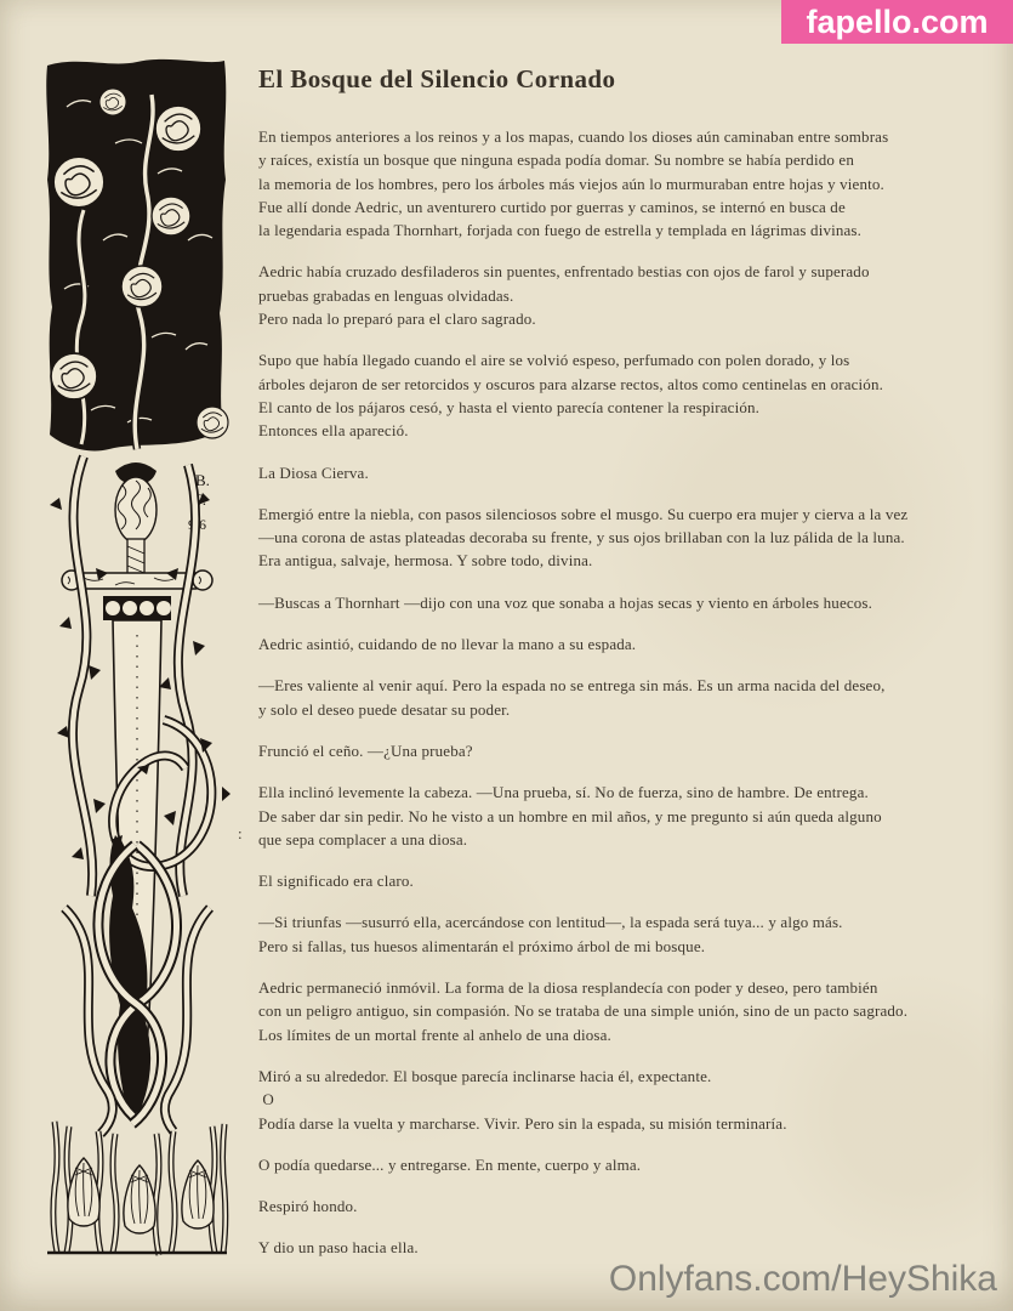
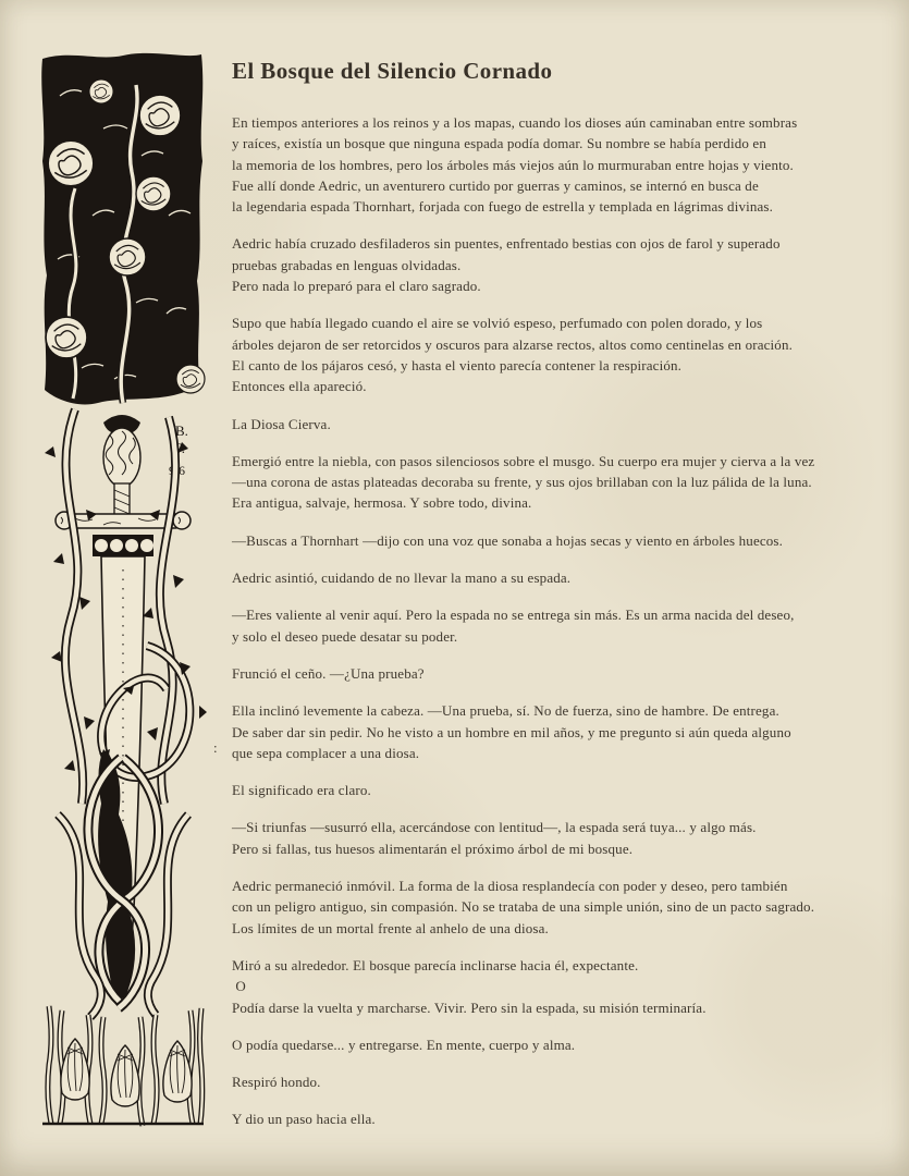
- fapello.com
- Onlyfans.com/HeyShika
